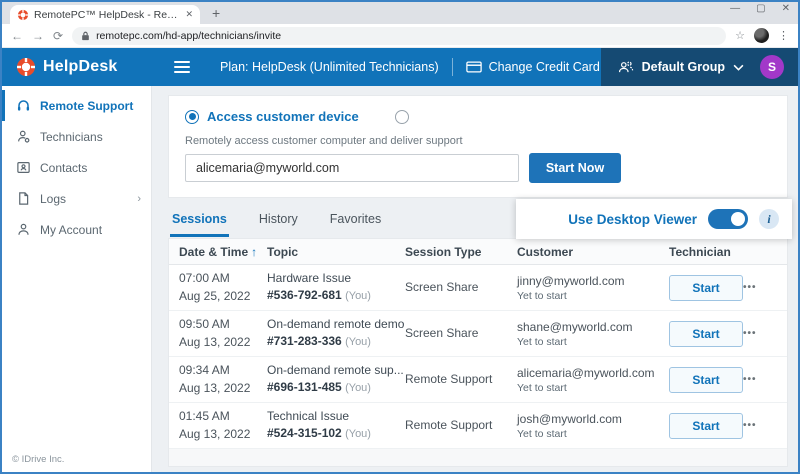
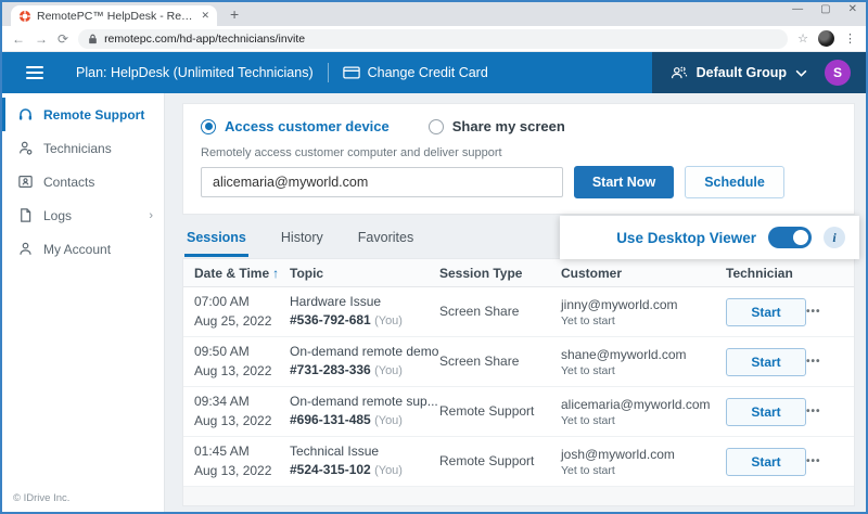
  RemotePC™ HelpDesk - Remo
  ✕
  +
  —
  ▢
  ✕
  ←
  →
  ⟳
  remotepc.com/hd-app/technicians/invite
  ☆
  ⋮
- HelpDesk
  Plan: HelpDesk (Unlimited Technicians)
  Change Credit Card
  Default Group
  S
  Remote Support
  Technicians
  Contacts
  Logs
  ›
  My Account
  © IDrive Inc.
  Access customer device
+ Share my screen
  Remotely access customer computer and deliver support
  alicemaria@myworld.com
  Start Now
+ Schedule
  Sessions
  History
  Favorites
  Use Desktop Viewer
  i
  Date & Time ↑
  Topic
  Session Type
  Customer
  Technician
  07:00 AM
  Aug 25, 2022
  Hardware Issue
  #536-792-681 (You)
  Screen Share
  jinny@myworld.com
  Yet to start
  Start
  •••
  09:50 AM
  Aug 13, 2022
  On-demand remote demo
  #731-283-336 (You)
  Screen Share
  shane@myworld.com
  Yet to start
  Start
  •••
  09:34 AM
  Aug 13, 2022
  On-demand remote sup...
  #696-131-485 (You)
  Remote Support
  alicemaria@myworld.com
  Yet to start
  Start
  •••
  01:45 AM
  Aug 13, 2022
  Technical Issue
  #524-315-102 (You)
  Remote Support
  josh@myworld.com
  Yet to start
  Start
  •••
